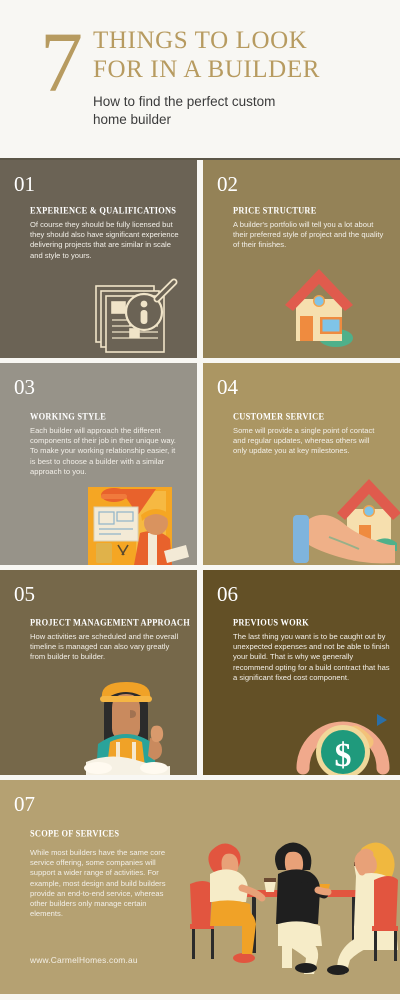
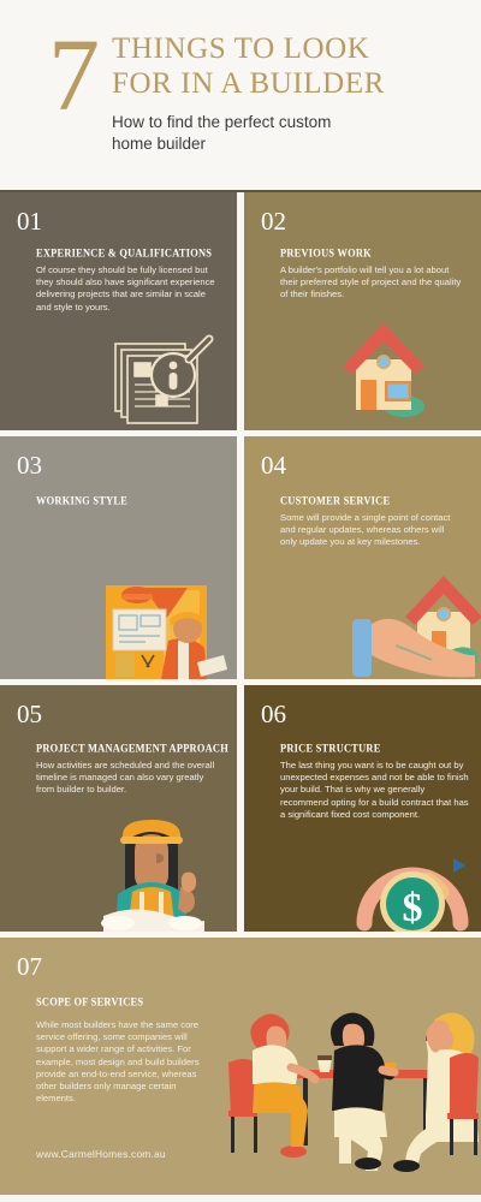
  7
  THINGS TO LOOK
  FOR IN A BUILDER
  How to find the perfect custom
  home builder
  01
  EXPERIENCE & QUALIFICATIONS
  Of course they should be fully licensed but they should also have significant experience delivering projects that are similar in scale and style to yours.
  02
- PRICE STRUCTURE
+ PREVIOUS WORK
  A builder's portfolio will tell you a lot about their preferred style of project and the quality of their finishes.
  03
  WORKING STYLE
- Each builder will approach the different components of their job in their unique way. To make your working relationship easier, it is best to choose a builder with a similar approach to you.
  04
  CUSTOMER SERVICE
  Some will provide a single point of contact and regular updates, whereas others will only update you at key milestones.
  05
  PROJECT MANAGEMENT APPROACH
  How activities are scheduled and the overall timeline is managed can also vary greatly from builder to builder.
  06
- PREVIOUS WORK
+ PRICE STRUCTURE
  The last thing you want is to be caught out by unexpected expenses and not be able to finish your build. That is why we generally recommend opting for a build contract that has a significant fixed cost component.
  $
  07
  SCOPE OF SERVICES
  While most builders have the same core service offering, some companies will support a wider range of activities. For example, most design and build builders provide an end-to-end service, whereas other builders only manage certain elements.
  www.CarmelHomes.com.au
